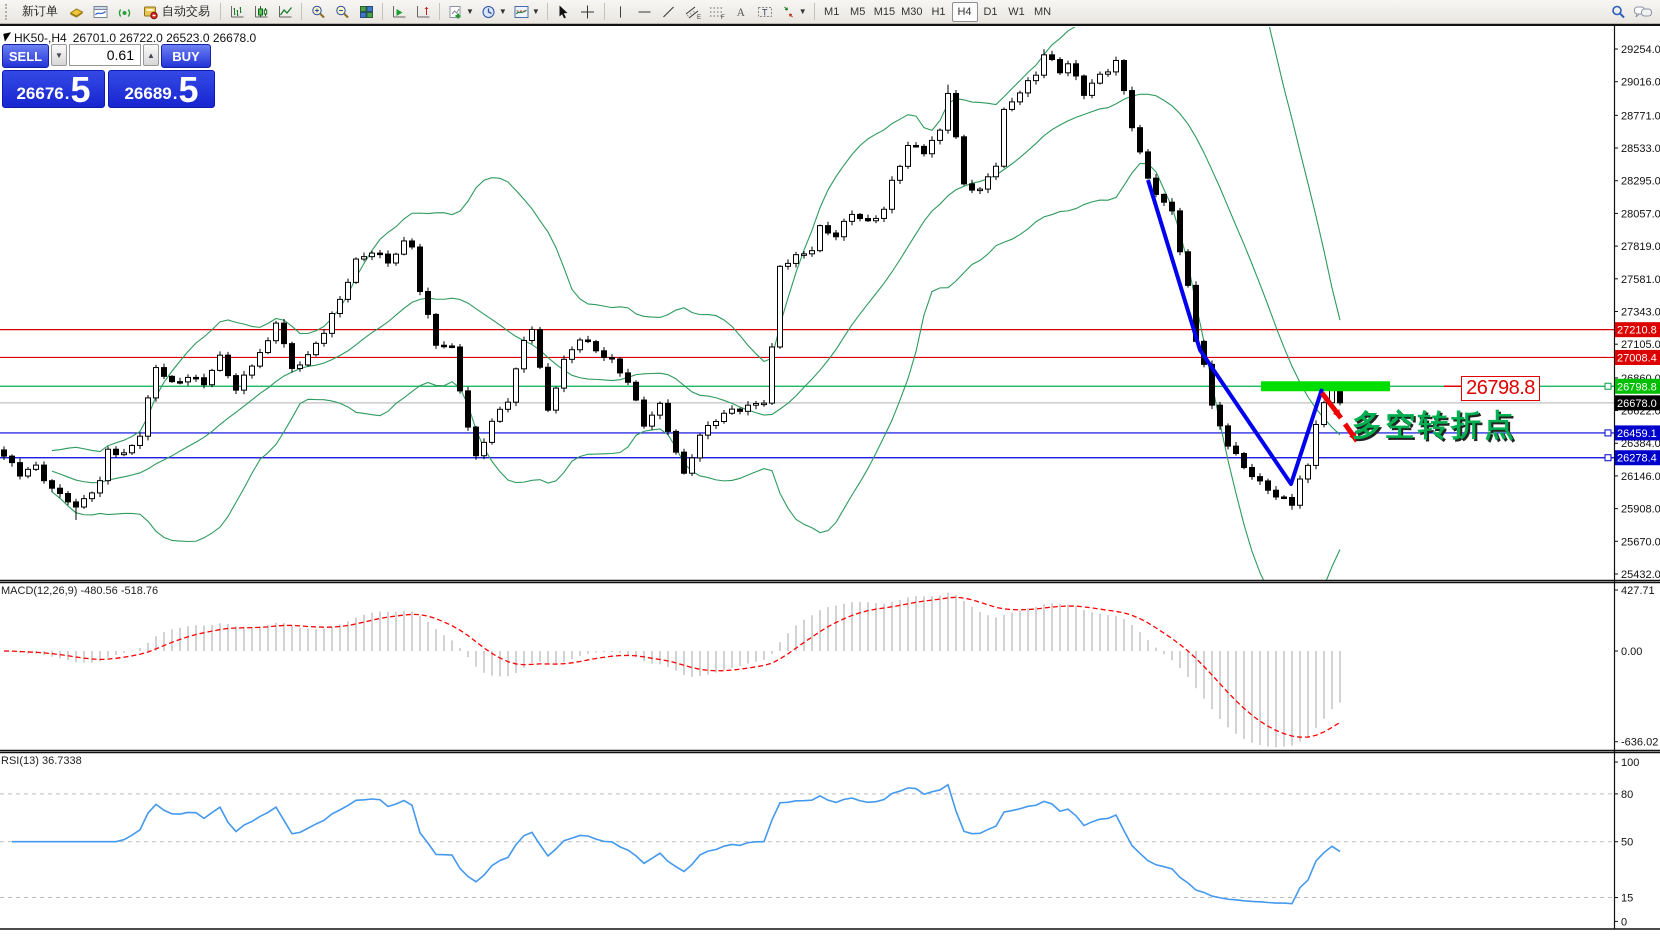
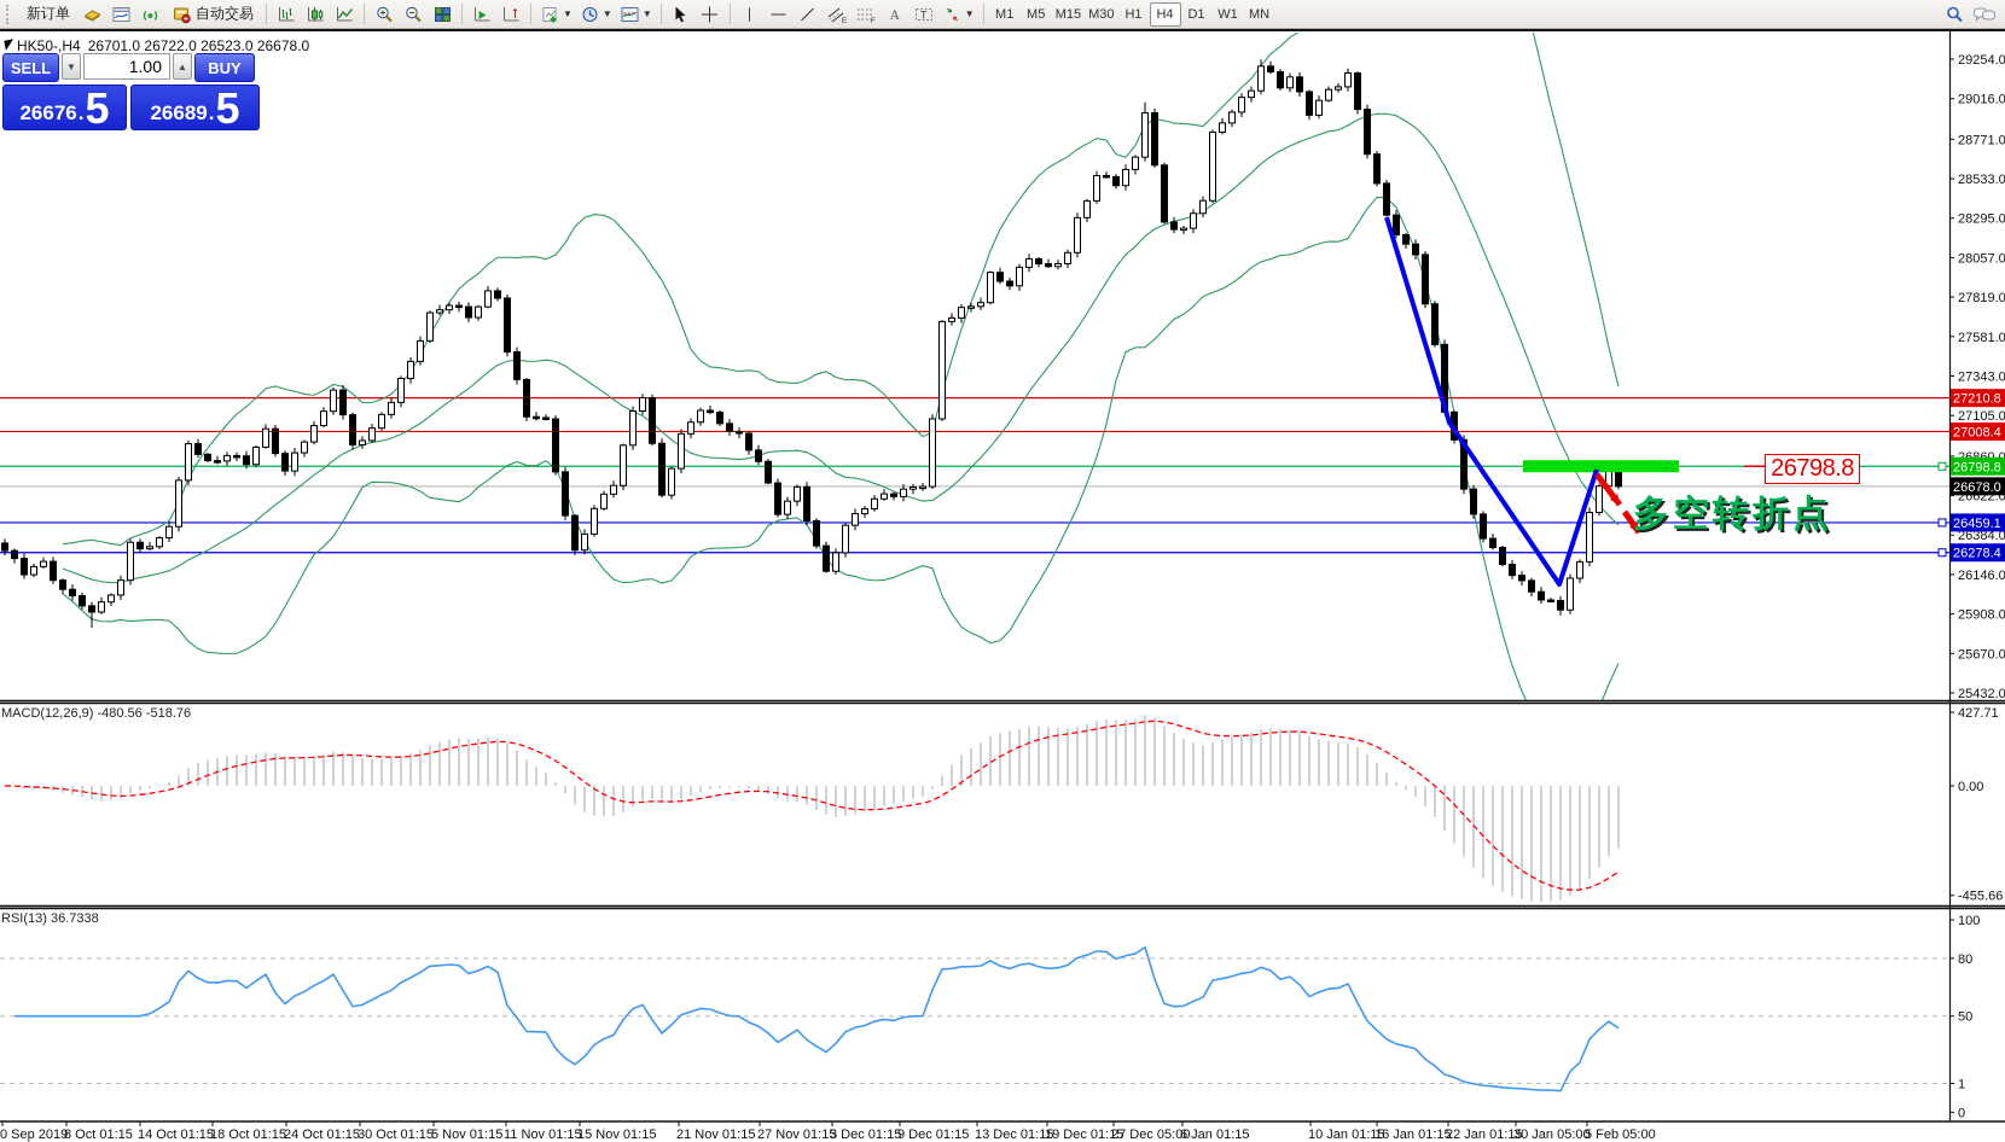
  新订单
  自动交易
  ▼
  ▼
  ▼
  A
  T
  ▼
  M1
  M5
  M15
  M30
  H1
  H4
  D1
  W1
  MN
  29254.0
  29016.0
  28771.0
  28533.0
  28295.0
  28057.0
  27819.0
  27581.0
  27343.0
  27105.0
  26622.0
  26384.0
  26146.0
  25908.0
  25670.0
  25432.0
  27210.8
  27008.4
  26798.8
  26678.0
  26459.1
  26278.4
  427.71
  0.00
- -636.02
+ -455.66
  100
  80
  50
- 15
+ 1
  0
+ 0 Sep 2019
+ 8 Oct 01:15
+ 14 Oct 01:15
+ 18 Oct 01:15
+ 24 Oct 01:15
+ 30 Oct 01:15
+ 5 Nov 01:15
+ 11 Nov 01:15
+ 15 Nov 01:15
+ 21 Nov 01:15
+ 27 Nov 01:15
+ 3 Dec 01:15
+ 9 Dec 01:15
+ 13 Dec 01:15
+ 19 Dec 01:15
+ 27 Dec 05:00
+ 6 Jan 01:15
+ 10 Jan 01:15
+ 16 Jan 01:15
+ 22 Jan 01:15
+ 30 Jan 05:00
+ 5 Feb 05:00
  HK50-,H4 26701.0 26722.0 26523.0 26678.0
  SELL
  ▼
- 0.61
+ 1.00
  ▲
  BUY
  26676
  .
  5
  26689
  .
  5
  MACD(12,26,9) -480.56 -518.76
  RSI(13) 36.7338
  26798.8
  多空转折点
